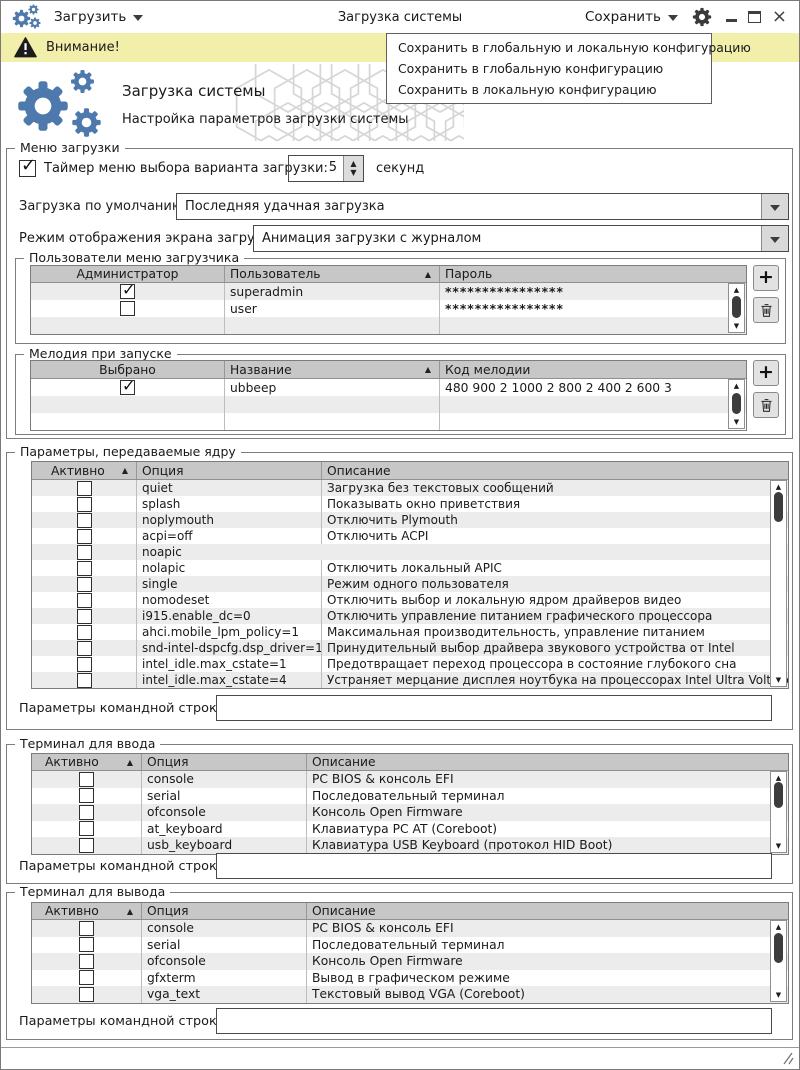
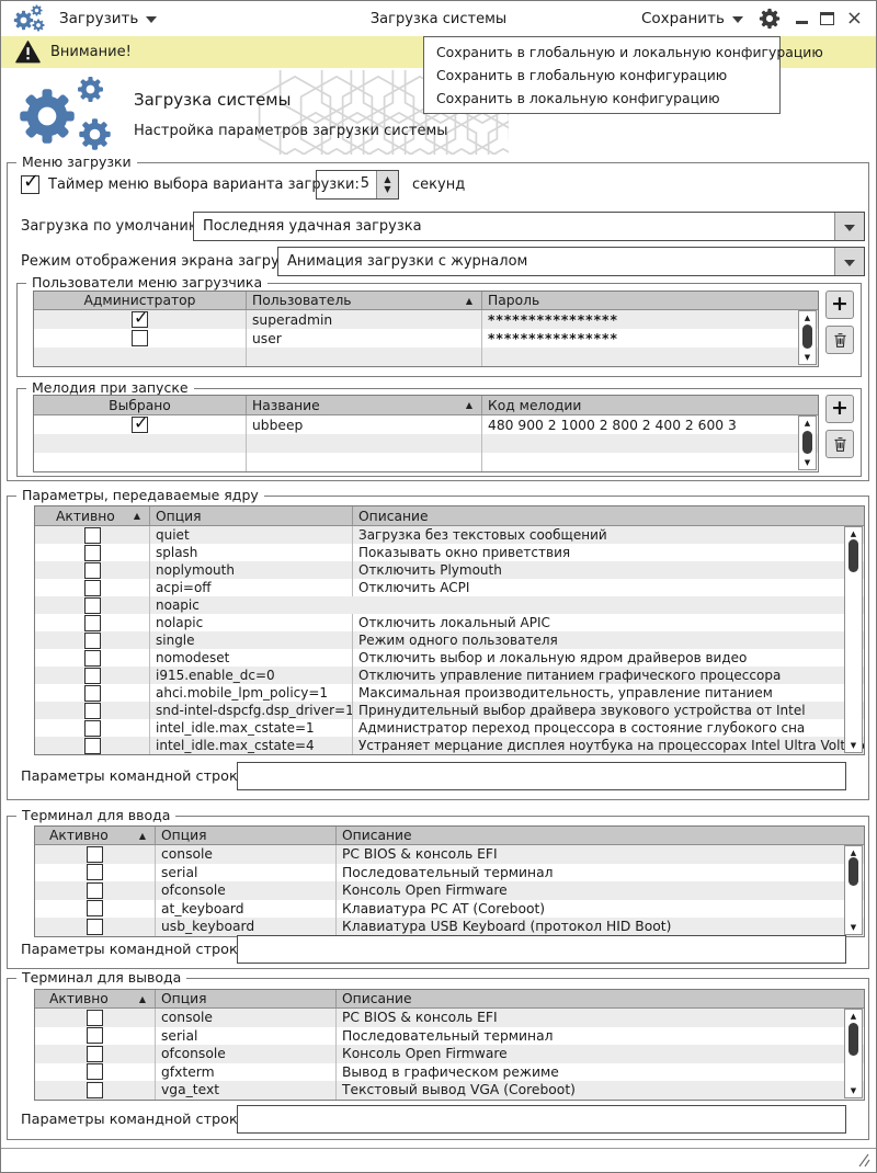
  Загрузить
  Загрузка системы
  Сохранить
  ×
  Внимание!
  Сохранить в глобальную и локальную конфигура
  Сохранить в глобальную конфигурацию
  Сохранить в локальную конфигурацию
  Загрузка системы
  Настройка параметров загрузки системы
  Меню загрузки
  Таймер меню выбора варианта загрузки:
  5
  ▲
  ▼
  секунд
  Загрузка по умолчани
  Последняя удачная загрузка
  Режим отображения экрана загру
  Анимация загрузки с журналом
  Пользователи меню загрузчика
  Администратор
  Пользователь
  ▲
  Пароль
  superadmin
  ****************
  user
  ****************
  ▲
  ▼
  +
  Мелодия при запуске
  Выбрано
  Название
  ▲
  Код мелодии
  ubbeep
  480 900 2 1000 2 800 2 400 2 600 3
  ▲
  ▼
  +
  Параметры, передаваемые ядру
  Активно
  ▲
  Опция
  Описание
  quiet
  Загрузка без текстовых сообщений
  splash
  Показывать окно приветствия
  noplymouth
  Отключить Plymouth
  acpi=off
  Отключить ACPI
  noapic
  nolapic
  Отключить локальный APIC
  single
  Режим одного пользователя
  nomodeset
  Отключить выбор и локальную ядром драйверов видео
  i915.enable_dc=0
  Отключить управление питанием графического процессора
  ahci.mobile_lpm_policy=1
  Максимальная производительность, управление питанием
  snd-intel-dspcfg.dsp_driver=1
  Принудительный выбор драйвера звукового устройства от Intel
  intel_idle.max_cstate=1
- Предотвращает переход процессора в состояние глубокого сна
+ Администратор переход процессора в состояние глубокого сна
  intel_idle.max_cstate=4
  Устраняет мерцание дисплея ноутбука на процессорах Intel Ultra Volt
  ▲
  ▼
  Параметры командной строк
  Терминал для ввода
  Активно
  ▲
  Опция
  Описание
  console
  PC BIOS & консоль EFI
  serial
  Последовательный терминал
  ofconsole
  Консоль Open Firmware
  at_keyboard
  Клавиатура PC AT (Coreboot)
  usb_keyboard
  Клавиатура USB Keyboard (протокол HID Boot)
  ▲
  ▼
  Параметры командной строк
  Терминал для вывода
  Активно
  ▲
  Опция
  Описание
  console
  PC BIOS & консоль EFI
  serial
  Последовательный терминал
  ofconsole
  Консоль Open Firmware
  gfxterm
  Вывод в графическом режиме
  vga_text
  Текстовый вывод VGA (Coreboot)
  ▲
  ▼
  Параметры командной строк
